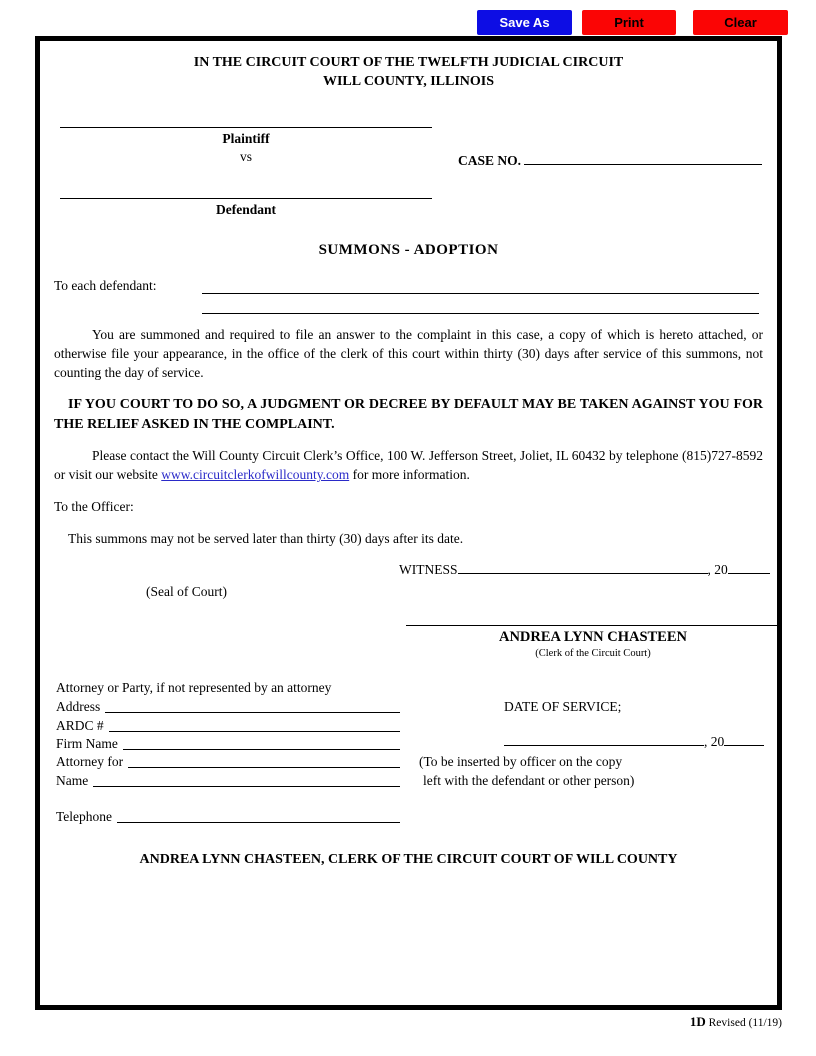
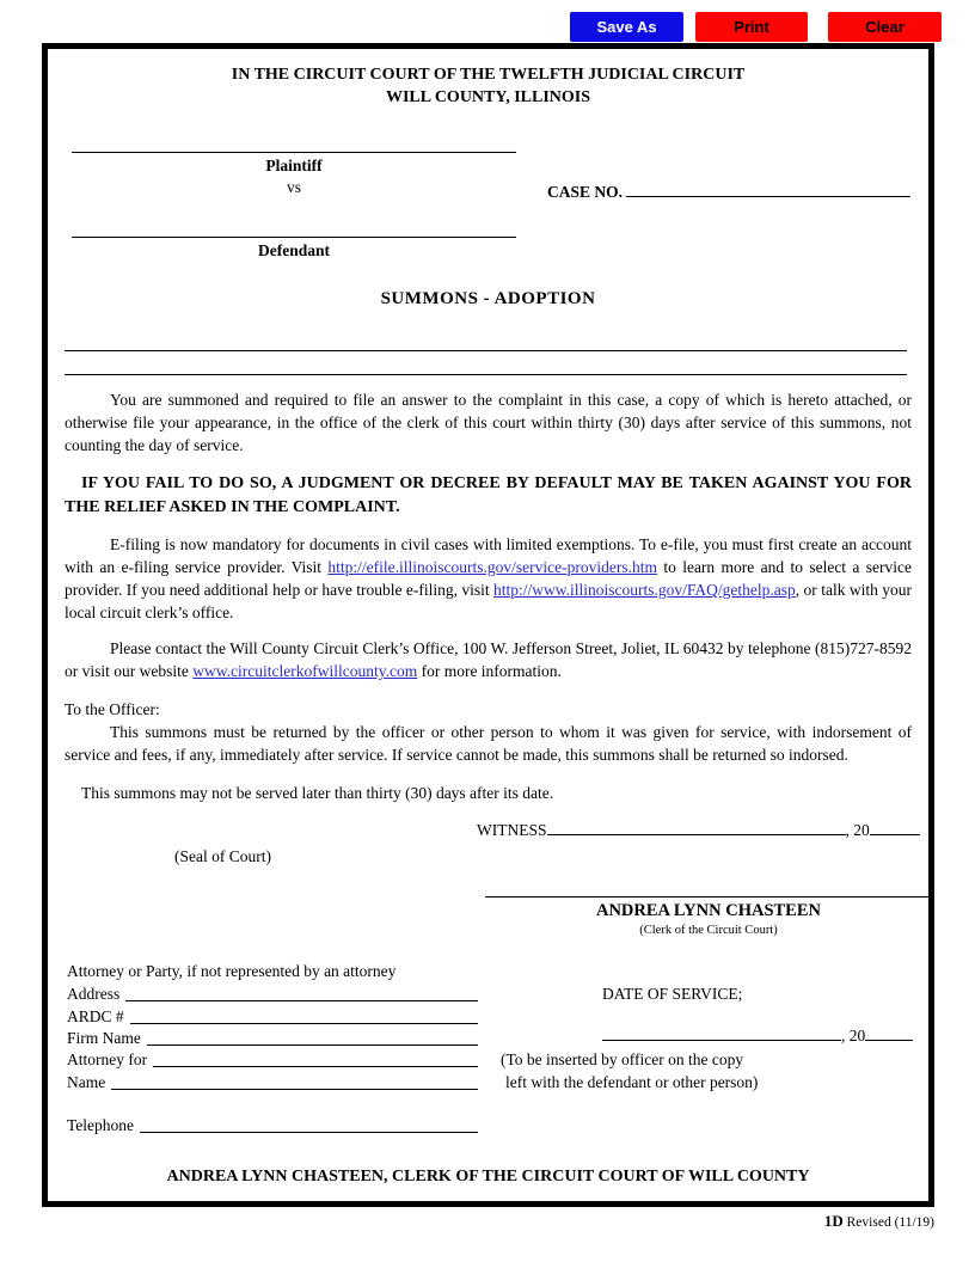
  Save As
  Print
  Clear
  IN THE CIRCUIT COURT OF THE TWELFTH JUDICIAL CIRCUIT
  WILL COUNTY, ILLINOIS
  Plaintiff
  vs
  Defendant
  CASE NO.
  SUMMONS - ADOPTION
- To each defendant:
  You are summoned and required to file an answer to the complaint in this case, a copy of which is hereto attached, or otherwise file your appearance, in the office of the clerk of this court within thirty (30) days after service of this summons, not counting the day of service.
- IF YOU COURT TO DO SO, A JUDGMENT OR DECREE BY DEFAULT MAY BE TAKEN AGAINST YOU FOR THE RELIEF ASKED IN THE COMPLAINT.
+ IF YOU FAIL TO DO SO, A JUDGMENT OR DECREE BY DEFAULT MAY BE TAKEN AGAINST YOU FOR THE RELIEF ASKED IN THE COMPLAINT.
+ E-filing is now mandatory for documents in civil cases with limited exemptions. To e-file, you must first create an account with an e-filing service provider. Visit http://efile.illinoiscourts.gov/service-providers.htm to learn more and to select a service provider. If you need additional help or have trouble e-filing, visit http://www.illinoiscourts.gov/FAQ/gethelp.asp, or talk with your local circuit clerk’s office.
  Please contact the Will County Circuit Clerk’s Office, 100 W. Jefferson Street, Joliet, IL 60432 by telephone (815)727-8592 or visit our website www.circuitclerkofwillcounty.com for more information.
  To the Officer:
+ This summons must be returned by the officer or other person to whom it was given for service, with indorsement of service and fees, if any, immediately after service. If service cannot be made, this summons shall be returned so indorsed.
  This summons may not be served later than thirty (30) days after its date.
  WITNESS , 20
  (Seal of Court)
  ANDREA LYNN CHASTEEN
  (Clerk of the Circuit Court)
  Attorney or Party, if not represented by an attorney
  Address
  ARDC #
  Firm Name
  Attorney for
  Name
  Telephone
  DATE OF SERVICE;
  , 20
  (To be inserted by officer on the copy
  left with the defendant or other person)
  ANDREA LYNN CHASTEEN, CLERK OF THE CIRCUIT COURT OF WILL COUNTY
  1D Revised (11/19)
